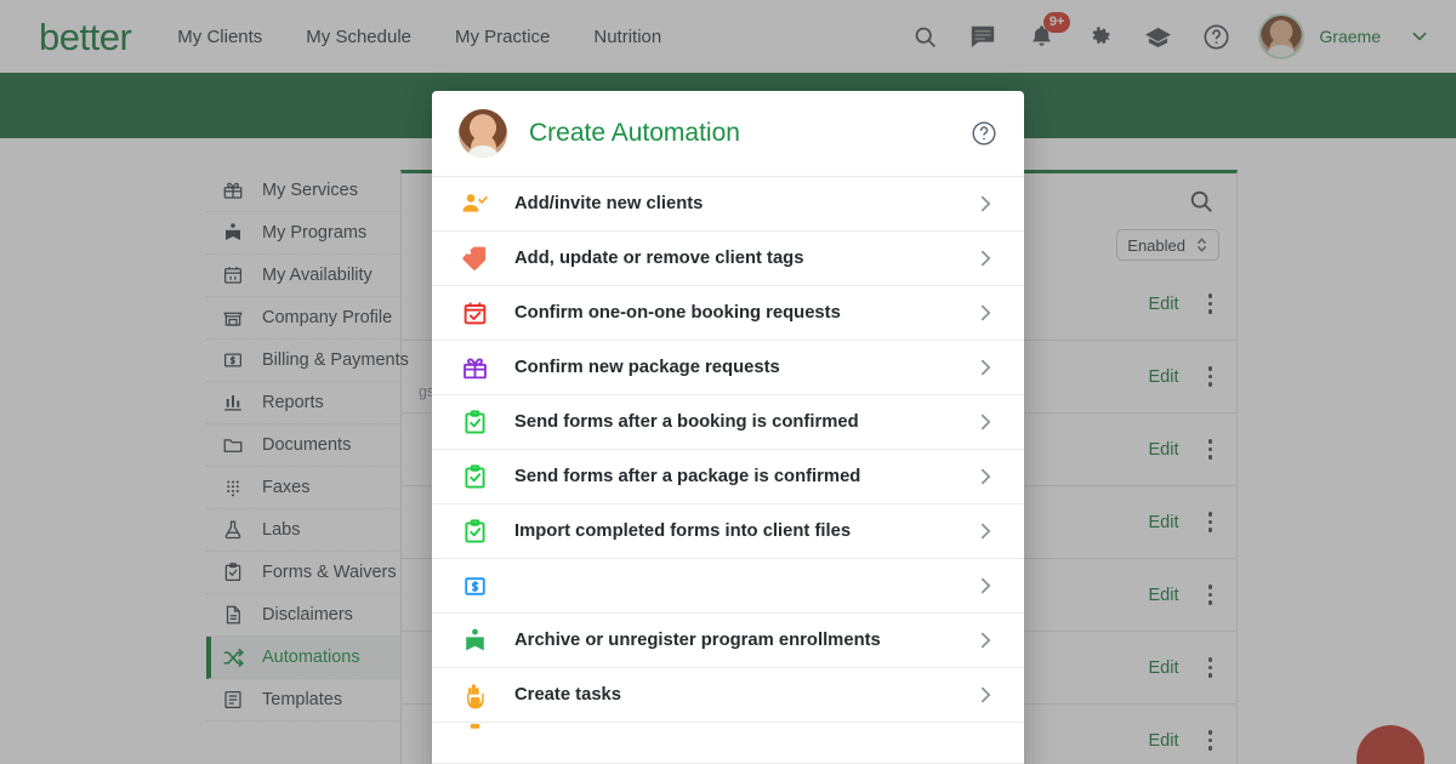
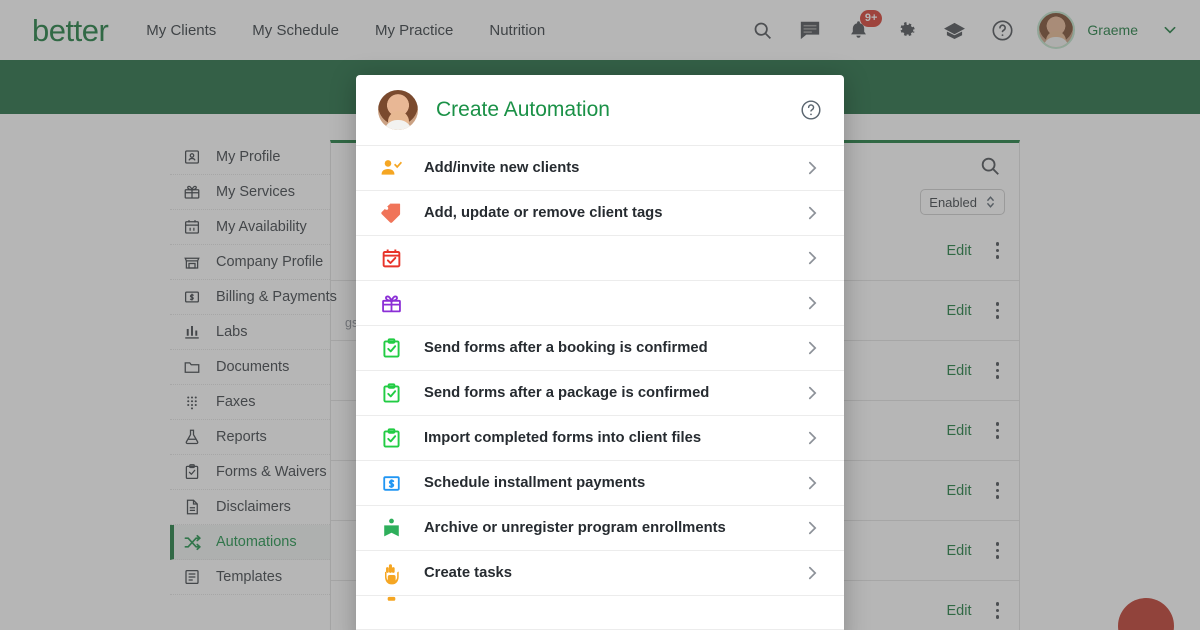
  better
  My Clients
  My Schedule
  My Practice
  Nutrition
  9+
  Graeme
+ My Profile
  My Services
- My Programs
  My Availability
  Company Profile
  Billing & Payments
- Reports
+ Labs
  Documents
  Faxes
- Labs
+ Reports
  Forms & Waivers
  Disclaimers
  Automations
  Templates
  Enabled
  Edit
  Edit
  Edit
  Edit
  Edit
  Edit
  Edit
  Create Automation
  Add/invite new clients
  Add, update or remove client tags
- Confirm one-on-one booking requests
- Confirm new package requests
  Send forms after a booking is confirmed
  Send forms after a package is confirmed
  Import completed forms into client files
+ Schedule installment payments
  Archive or unregister program enrollments
  Create tasks
